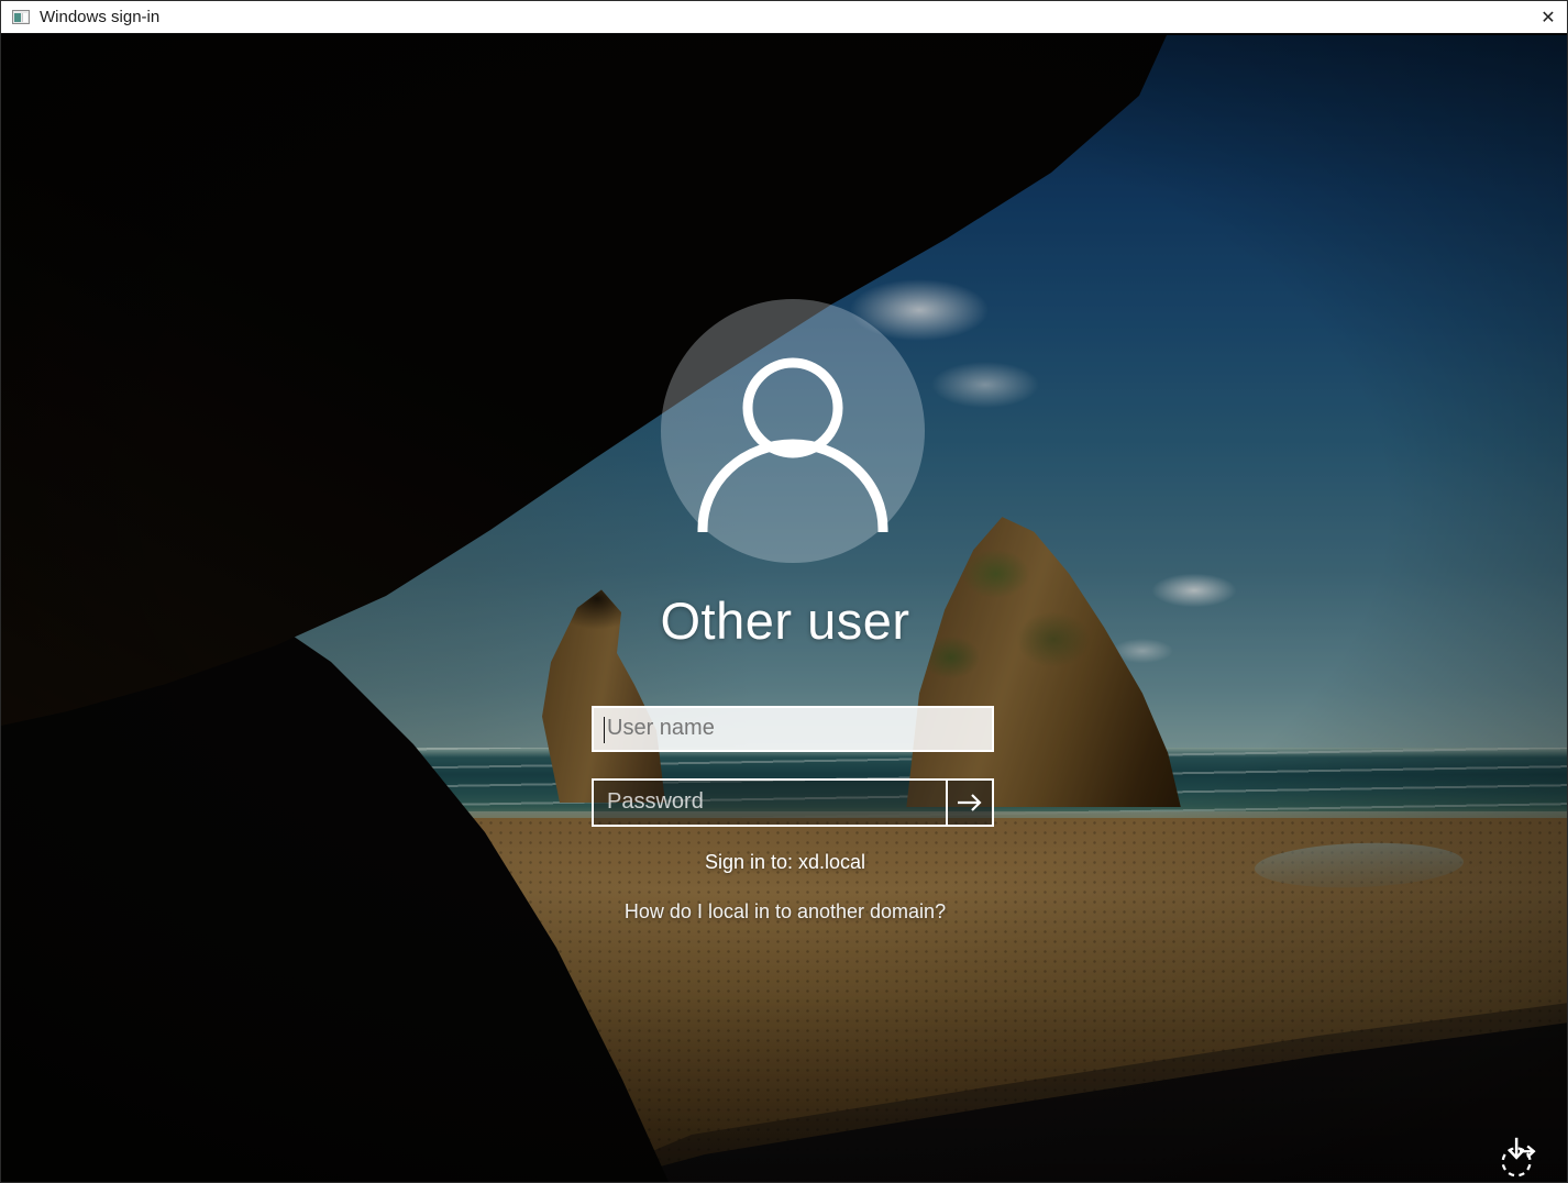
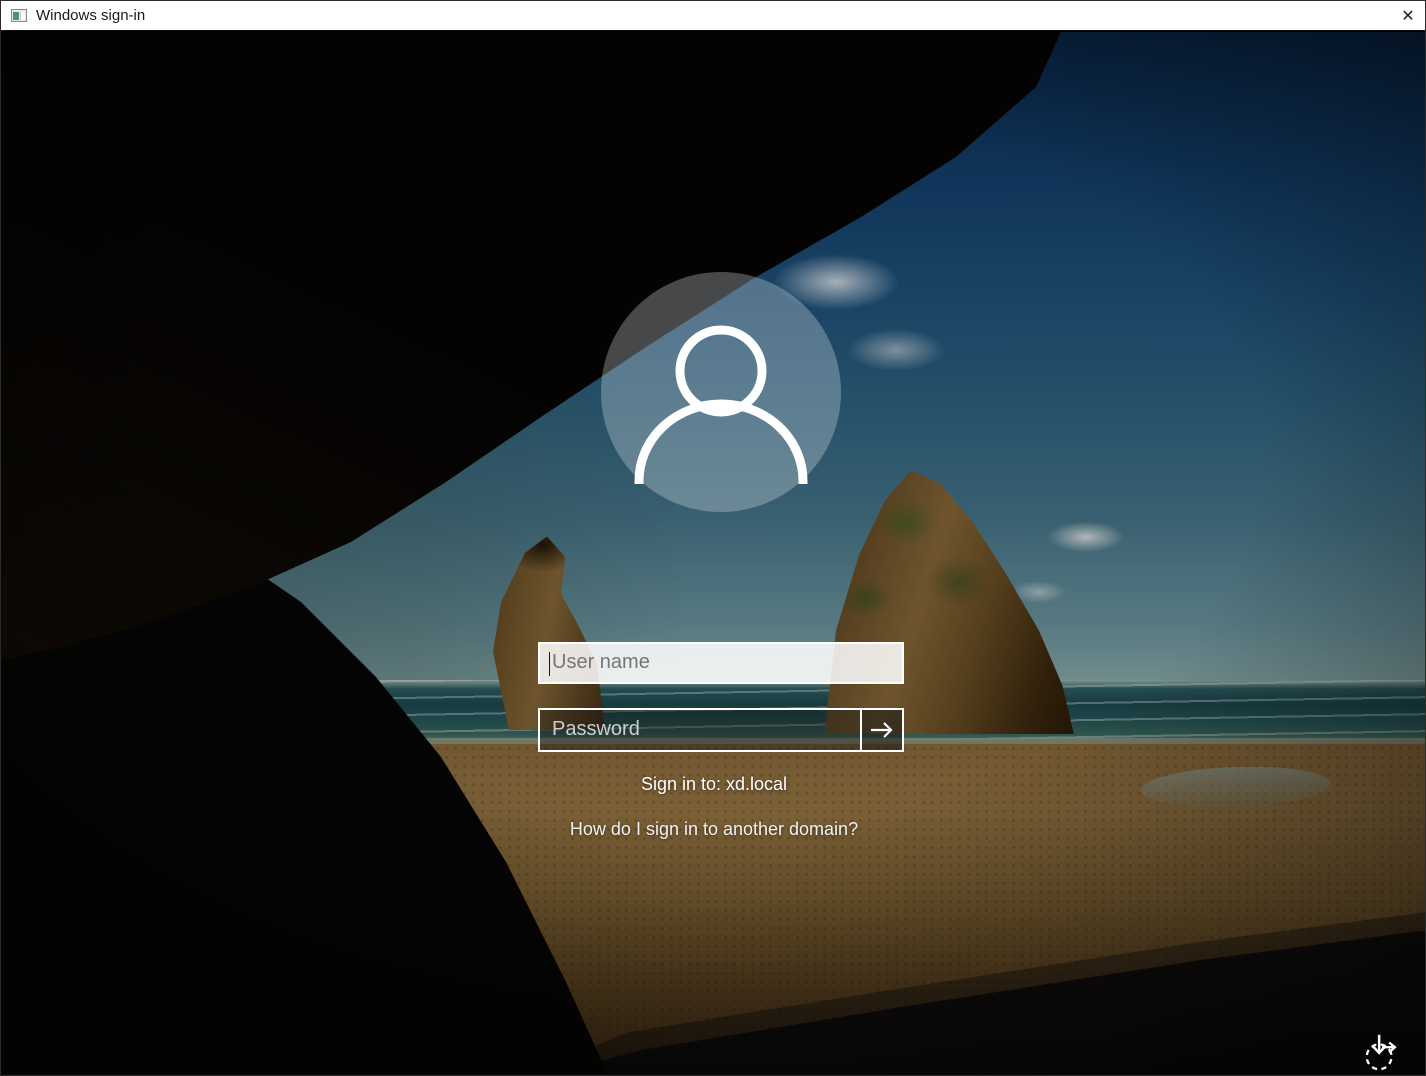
  Windows sign-in
  ✕
- Other user
  User name
  Password
  Sign in to: xd.local
- How do I local in to another domain?
+ How do I sign in to another domain?
